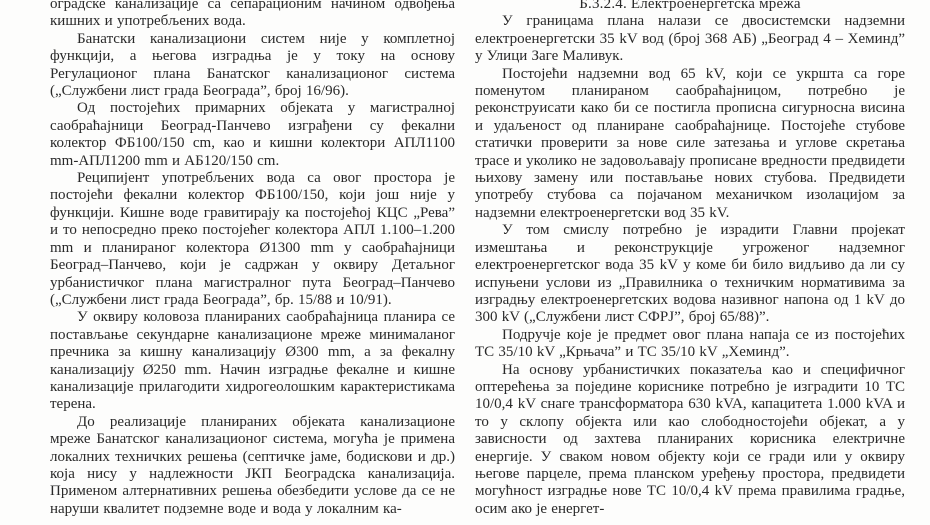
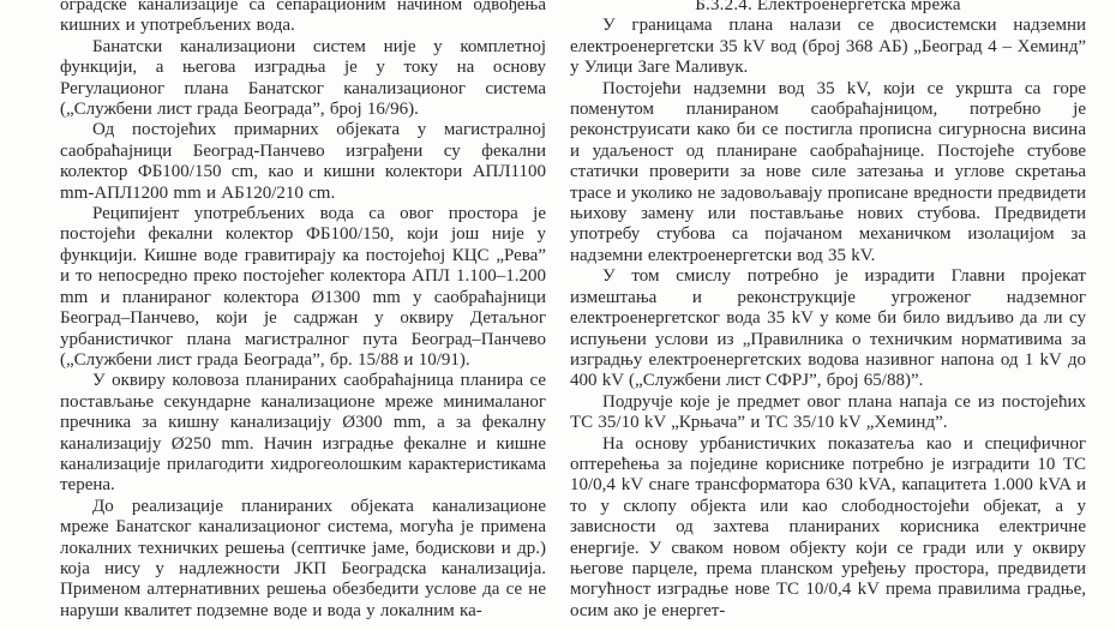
  оградске канализације са сепарационим начином одвођења кишних и употребљених вода.
  Банатски канализациони систем није у комплетној функцији, а његова изградња је у току на основу Регулационог плана Банатског канализационог система („Службени лист града Београда”, број 16/96).
- Од постојећих примарних објеката у магистралној саобраћајници Београд-Панчево изграђени су фекални колектор ФБ100/150 cm, као и кишни колектори АПЛ1100 mm-АПЛ1200 mm и АБ120/150 cm.
+ Од постојећих примарних објеката у магистралној саобраћајници Београд-Панчево изграђени су фекални колектор ФБ100/150 cm, као и кишни колектори АПЛ1100 mm-АПЛ1200 mm и АБ120/210 cm.
  Реципијент употребљених вода са овог простора је постојећи фекални колектор ФБ100/150, који још није у функцији. Кишне воде гравитирају ка постојећој КЦС „Рева” и то непосредно преко постојећег колектора АПЛ 1.100–1.200 mm и планираног колектора Ø1300 mm у саобраћајници Београд–Панчево, који је садржан у оквиру Детаљног урбанистичког плана магистралног пута Београд–Панчево („Службени лист града Београда”, бр. 15/88 и 10/91).
  У оквиру коловоза планираних саобраћајница планира се постављање секундарне канализационе мреже минималаног пречника за кишну канализацију Ø300 mm, а за фекалну канализацију Ø250 mm. Начин изградње фекалне и кишне канализације прилагодити хидрогеолошким карактеристикама терена.
  До реализације планираних објеката канализационе мреже Банатског канализационог система, могућа је примена локалних техничких решења (септичке јаме, бодискови и др.) која нису у надлежности ЈКП Београдска канализација. Применом алтернативних решења обезбедити услове да се не наруши квалитет подземне воде и вода у локалним ка-
  Б.3.2.4. Електроенергетска мрежа
  У границама плана налази се двосистемски надземни електроенергетски 35 kV вод (број 368 АБ) „Београд 4 – Хеминд” у Улици Заге Маливук.
- Постојећи надземни вод 65 kV, који се укршта са горе поменутом планираном саобраћајницом, потребно је реконструисати како би се постигла прописна сигурносна висина и удаљеност од планиране саобраћајнице. Постојеће стубове статички проверити за нове силе затезања и углове скретања трасе и уколико не задовољавају прописане вредности предвидети њихову замену или постављање нових стубова. Предвидети употребу стубова са појачаном механичком изолацијом за надземни електроенергетски вод 35 kV.
+ Постојећи надземни вод 35 kV, који се укршта са горе поменутом планираном саобраћајницом, потребно је реконструисати како би се постигла прописна сигурносна висина и удаљеност од планиране саобраћајнице. Постојеће стубове статички проверити за нове силе затезања и углове скретања трасе и уколико не задовољавају прописане вредности предвидети њихову замену или постављање нових стубова. Предвидети употребу стубова са појачаном механичком изолацијом за надземни електроенергетски вод 35 kV.
- У том смислу потребно је израдити Главни пројекат измештања и реконструкције угроженог надземног електроенергетског вода 35 kV у коме би било видљиво да ли су испуњени услови из „Правилника о техничким нормативима за изградњу електроенергетских водова називног напона од 1 kV до 300 kV („Службени лист СФРЈ”, број 65/88)”.
+ У том смислу потребно је израдити Главни пројекат измештања и реконструкције угроженог надземног електроенергетског вода 35 kV у коме би било видљиво да ли су испуњени услови из „Правилника о техничким нормативима за изградњу електроенергетских водова називног напона од 1 kV до 400 kV („Службени лист СФРЈ”, број 65/88)”.
  Подручје које је предмет овог плана напаја се из постојећих ТС 35/10 kV „Крњача” и ТС 35/10 kV „Хеминд”.
  На основу урбанистичких показатеља као и специфичног оптерећења за поједине кориснике потребно је изградити 10 ТС 10/0,4 kV снаге трансформатора 630 kVA, капацитета 1.000 kVA и то у склопу објекта или као слободностојећи објекат, а у зависности од захтева планираних корисника електричне енергије. У сваком новом објекту који се гради или у оквиру његове парцеле, према планском уређењу простора, предвидети могућност изградње нове ТС 10/0,4 kV према правилима градње, осим ако је енергет-
